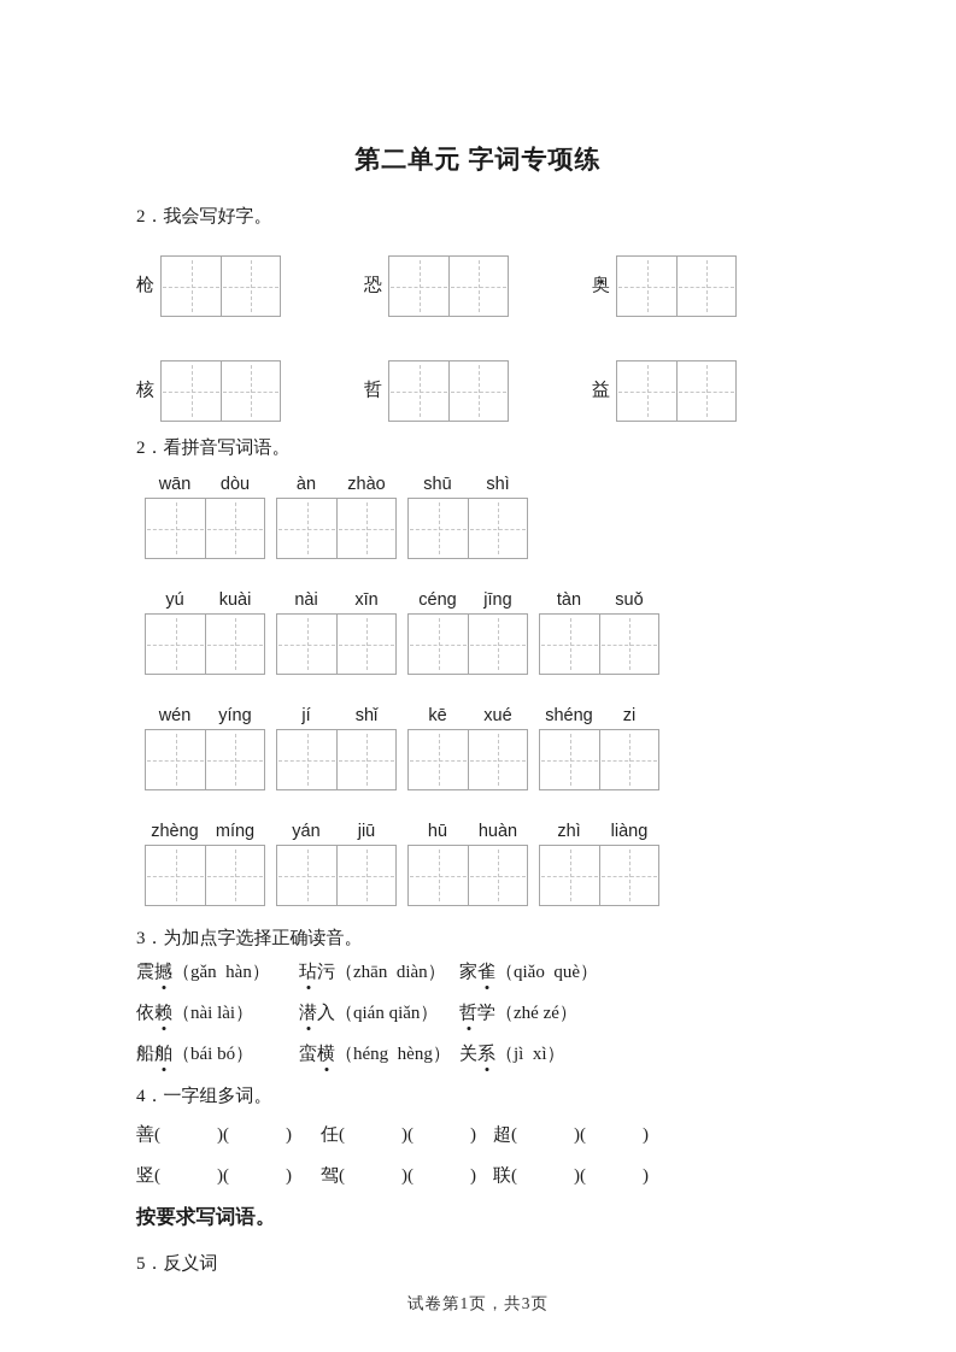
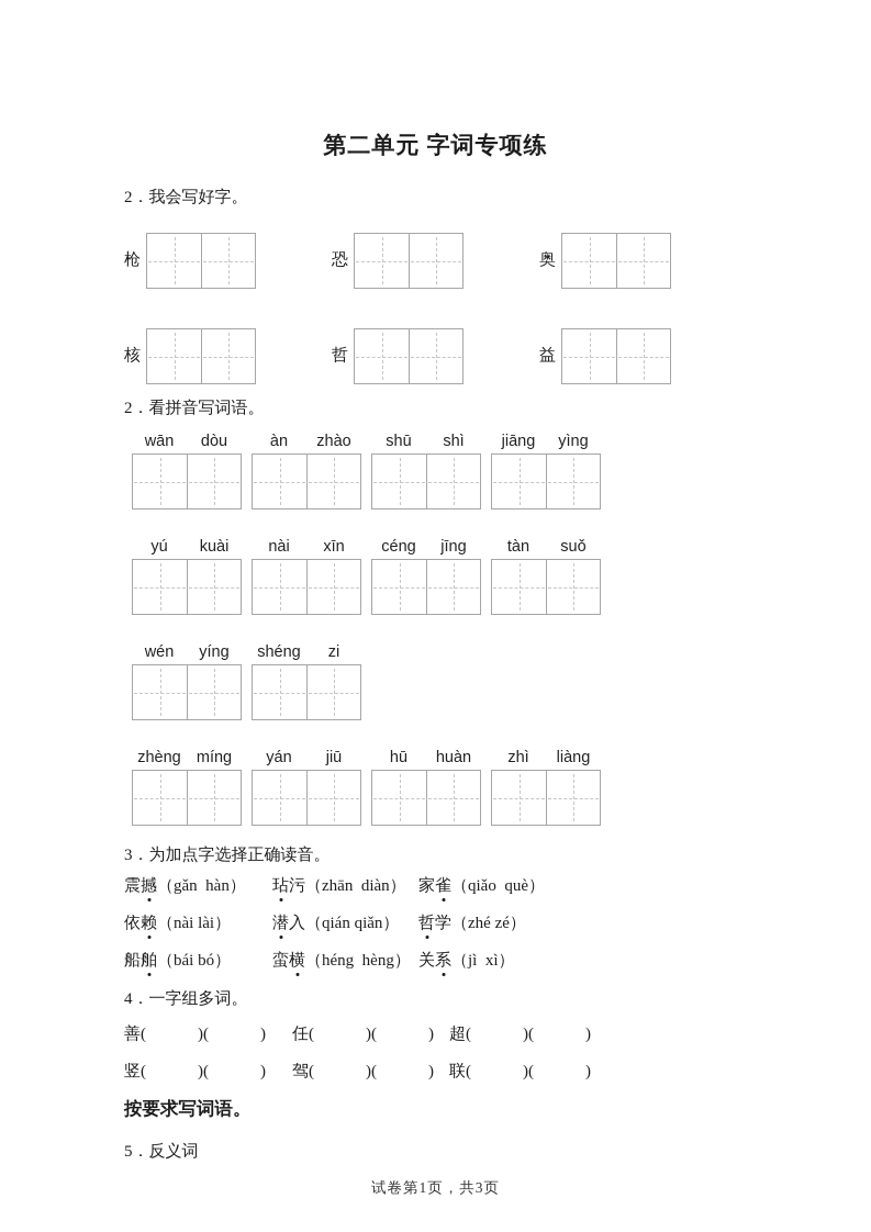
  第二单元 字词专项练
  2．我会写好字。
  枪
  恐
  奥
  核
  哲
  益
  2．看拼音写词语。
  wān
  dòu
  àn
  zhào
  shū
  shì
+ jiāng
+ yìng
  yú
  kuài
  nài
  xīn
  céng
  jīng
  tàn
  suǒ
  wén
  yíng
- jí
- shǐ
- kē
- xué
  shéng
  zi
  zhèng
  míng
  yán
  jiū
  hū
  huàn
  zhì
  liàng
  3．为加点字选择正确读音。
  震撼（gǎn hàn）
  玷污（zhān diàn）
  家雀（qiǎo què）
  依赖（nài lài）
  潜入（qián qiǎn）
  哲学（zhé zé）
  船舶（bái bó）
  蛮横（héng hèng）
  关系（jì xì）
  4．一字组多词。
  善( )( )
  任( )( )
  超( )( )
  竖( )( )
  驾( )( )
  联( )( )
  按要求写词语。
  5．反义词
  试卷第1页，共3页
